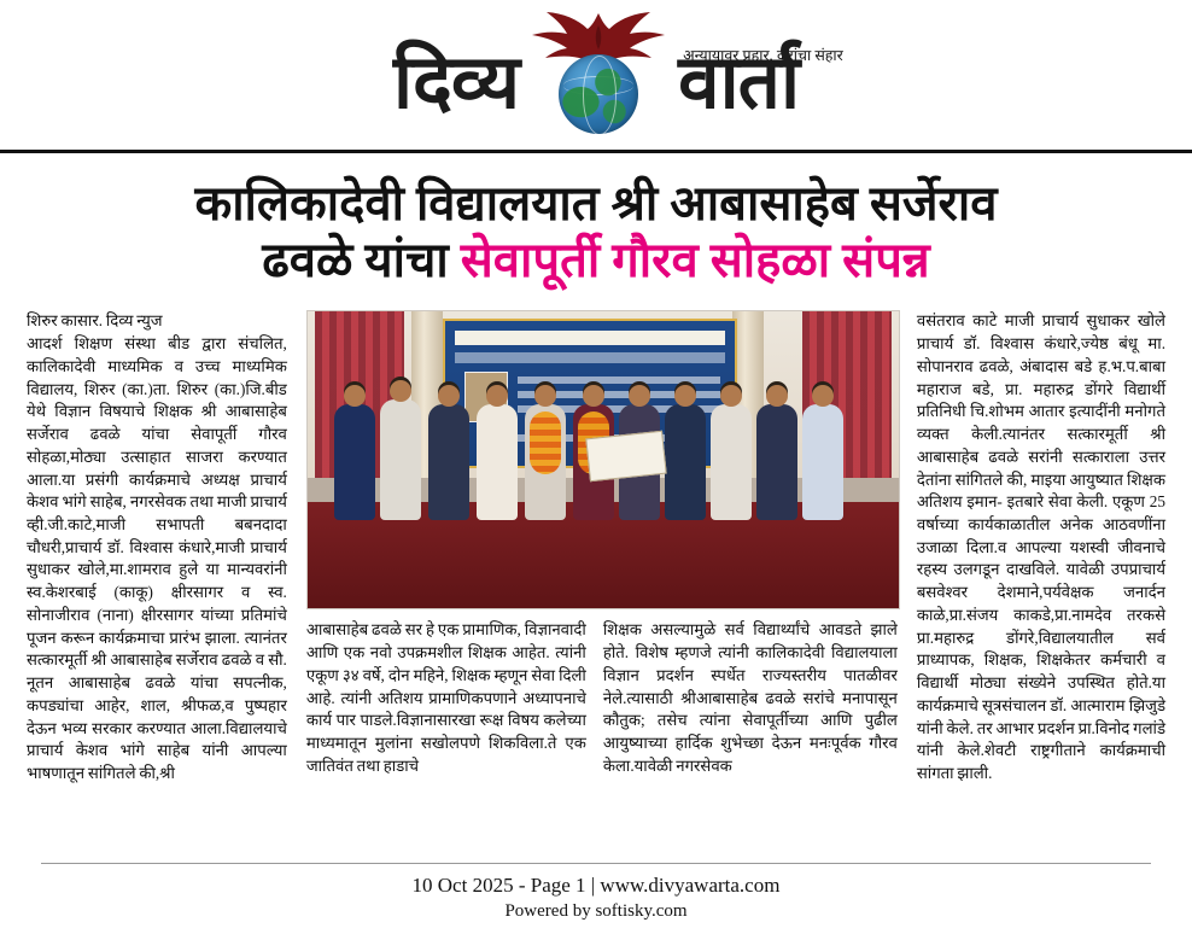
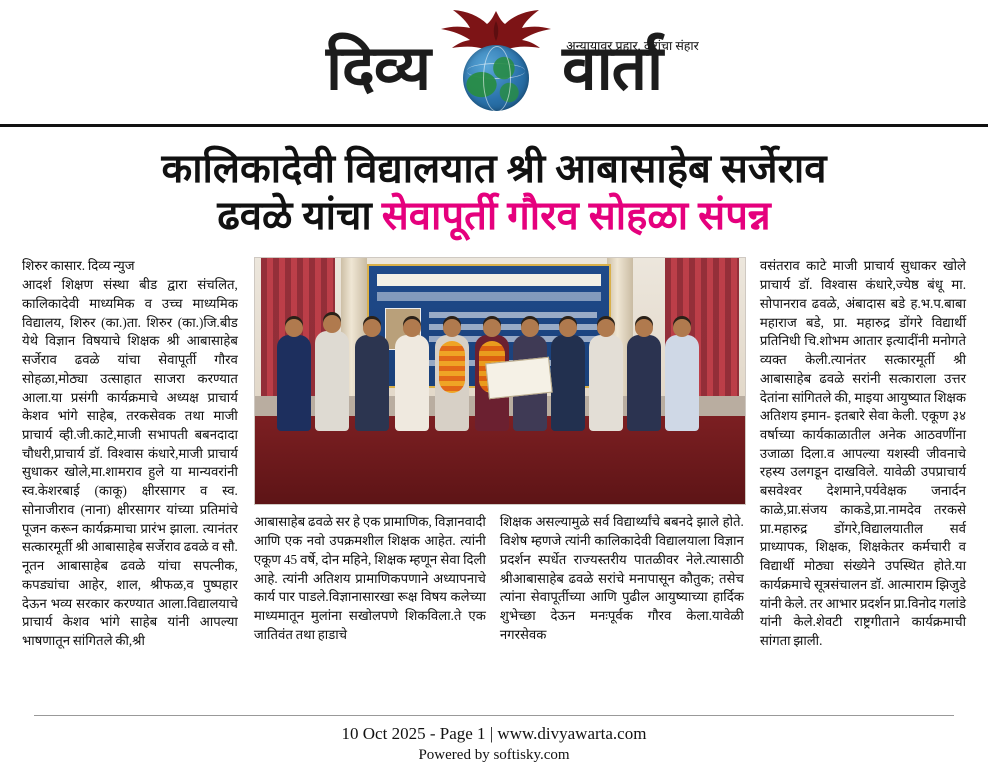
  दिव्य
  अन्यायावर प्रहार, दुष्टांचा संहार
  वार्ता
  कालिकादेवी विद्यालयात श्री आबासाहेब सर्जेराव
  ढवळे यांचा सेवापूर्ती गौरव सोहळा संपन्न
  शिरुर कासार. दिव्य न्युज
- आदर्श शिक्षण संस्था बीड द्वारा संचलित, कालिकादेवी माध्यमिक व उच्च माध्यमिक विद्यालय, शिरुर (का.)ता. शिरुर (का.)जि.बीड येथे विज्ञान विषयाचे शिक्षक श्री आबासाहेब सर्जेराव ढवळे यांचा सेवापूर्ती गौरव सोहळा,मोठ्या उत्साहात साजरा करण्यात आला.या प्रसंगी कार्यक्रमाचे अध्यक्ष प्राचार्य केशव भांगे साहेब, नगरसेवक तथा माजी प्राचार्य व्ही.जी.काटे,माजी सभापती बबनदादा चौधरी,प्राचार्य डॉ. विश्वास कंधारे,माजी प्राचार्य सुधाकर खोले,मा.शामराव हुले या मान्यवरांनी स्व.केशरबाई (काकू) क्षीरसागर व स्व. सोनाजीराव (नाना) क्षीरसागर यांच्या प्रतिमांचे पूजन करून कार्यक्रमाचा प्रारंभ झाला. त्यानंतर सत्कारमूर्ती श्री आबासाहेब सर्जेराव ढवळे व सौ. नूतन आबासाहेब ढवळे यांचा सपत्नीक, कपड्यांचा आहेर, शाल, श्रीफळ,व पुष्पहार देऊन भव्य सरकार करण्यात आला.विद्यालयाचे प्राचार्य केशव भांगे साहेब यांनी आपल्या भाषणातून सांगितले की,श्री
+ आदर्श शिक्षण संस्था बीड द्वारा संचलित, कालिकादेवी माध्यमिक व उच्च माध्यमिक विद्यालय, शिरुर (का.)ता. शिरुर (का.)जि.बीड येथे विज्ञान विषयाचे शिक्षक श्री आबासाहेब सर्जेराव ढवळे यांचा सेवापूर्ती गौरव सोहळा,मोठ्या उत्साहात साजरा करण्यात आला.या प्रसंगी कार्यक्रमाचे अध्यक्ष प्राचार्य केशव भांगे साहेब, तरकसेवक तथा माजी प्राचार्य व्ही.जी.काटे,माजी सभापती बबनदादा चौधरी,प्राचार्य डॉ. विश्वास कंधारे,माजी प्राचार्य सुधाकर खोले,मा.शामराव हुले या मान्यवरांनी स्व.केशरबाई (काकू) क्षीरसागर व स्व. सोनाजीराव (नाना) क्षीरसागर यांच्या प्रतिमांचे पूजन करून कार्यक्रमाचा प्रारंभ झाला. त्यानंतर सत्कारमूर्ती श्री आबासाहेब सर्जेराव ढवळे व सौ. नूतन आबासाहेब ढवळे यांचा सपत्नीक, कपड्यांचा आहेर, शाल, श्रीफळ,व पुष्पहार देऊन भव्य सरकार करण्यात आला.विद्यालयाचे प्राचार्य केशव भांगे साहेब यांनी आपल्या भाषणातून सांगितले की,श्री
- आबासाहेब ढवळे सर हे एक प्रामाणिक, विज्ञानवादी आणि एक नवो उपक्रमशील शिक्षक आहेत. त्यांनी एकूण ३४ वर्षे, दोन महिने, शिक्षक म्हणून सेवा दिली आहे. त्यांनी अतिशय प्रामाणिकपणाने अध्यापनाचे कार्य पार पाडले.विज्ञानासारखा रूक्ष विषय कलेच्या माध्यमातून मुलांना सखोलपणे शिकविला.ते एक जातिवंत तथा हाडाचे
+ आबासाहेब ढवळे सर हे एक प्रामाणिक, विज्ञानवादी आणि एक नवो उपक्रमशील शिक्षक आहेत. त्यांनी एकूण 45 वर्षे, दोन महिने, शिक्षक म्हणून सेवा दिली आहे. त्यांनी अतिशय प्रामाणिकपणाने अध्यापनाचे कार्य पार पाडले.विज्ञानासारखा रूक्ष विषय कलेच्या माध्यमातून मुलांना सखोलपणे शिकविला.ते एक जातिवंत तथा हाडाचे
- शिक्षक असल्यामुळे सर्व विद्यार्थ्यांचे आवडते झाले होते. विशेष म्हणजे त्यांनी कालिकादेवी विद्यालयाला विज्ञान प्रदर्शन स्पर्धेत राज्यस्तरीय पातळीवर नेले.त्यासाठी श्रीआबासाहेब ढवळे सरांचे मनापासून कौतुक; तसेच त्यांना सेवापूर्तीच्या आणि पुढील आयुष्याच्या हार्दिक शुभेच्छा देऊन मनःपूर्वक गौरव केला.यावेळी नगरसेवक
+ शिक्षक असल्यामुळे सर्व विद्यार्थ्यांचे बबनदे झाले होते. विशेष म्हणजे त्यांनी कालिकादेवी विद्यालयाला विज्ञान प्रदर्शन स्पर्धेत राज्यस्तरीय पातळीवर नेले.त्यासाठी श्रीआबासाहेब ढवळे सरांचे मनापासून कौतुक; तसेच त्यांना सेवापूर्तीच्या आणि पुढील आयुष्याच्या हार्दिक शुभेच्छा देऊन मनःपूर्वक गौरव केला.यावेळी नगरसेवक
- वसंतराव काटे माजी प्राचार्य सुधाकर खोले प्राचार्य डॉ. विश्वास कंधारे,ज्येष्ठ बंधू मा. सोपानराव ढवळे, अंबादास बडे ह.भ.प.बाबा महाराज बडे, प्रा. महारुद्र डोंगरे विद्यार्थी प्रतिनिधी चि.शोभम आतार इत्यादींनी मनोगते व्यक्त केली.त्यानंतर सत्कारमूर्ती श्री आबासाहेब ढवळे सरांनी सत्काराला उत्तर देतांना सांगितले की, माइया आयुष्यात शिक्षक अतिशय इमान- इतबारे सेवा केली. एकूण 25 वर्षाच्या कार्यकाळातील अनेक आठवणींना उजाळा दिला.व आपल्या यशस्वी जीवनाचे रहस्य उलगडून दाखविले. यावेळी उपप्राचार्य बसवेश्वर देशमाने,पर्यवेक्षक जनार्दन काळे,प्रा.संजय काकडे,प्रा.नामदेव तरकसे प्रा.महारुद्र डोंगरे,विद्यालयातील सर्व प्राध्यापक, शिक्षक, शिक्षकेतर कर्मचारी व विद्यार्थी मोठ्या संख्येने उपस्थित होते.या कार्यक्रमाचे सूत्रसंचालन डॉ. आत्माराम झिजुडे यांनी केले. तर आभार प्रदर्शन प्रा.विनोद गलांडे यांनी केले.शेवटी राष्ट्रगीताने कार्यक्रमाची सांगता झाली.
+ वसंतराव काटे माजी प्राचार्य सुधाकर खोले प्राचार्य डॉ. विश्वास कंधारे,ज्येष्ठ बंधू मा. सोपानराव ढवळे, अंबादास बडे ह.भ.प.बाबा महाराज बडे, प्रा. महारुद्र डोंगरे विद्यार्थी प्रतिनिधी चि.शोभम आतार इत्यादींनी मनोगते व्यक्त केली.त्यानंतर सत्कारमूर्ती श्री आबासाहेब ढवळे सरांनी सत्काराला उत्तर देतांना सांगितले की, माइया आयुष्यात शिक्षक अतिशय इमान- इतबारे सेवा केली. एकूण ३४ वर्षाच्या कार्यकाळातील अनेक आठवणींना उजाळा दिला.व आपल्या यशस्वी जीवनाचे रहस्य उलगडून दाखविले. यावेळी उपप्राचार्य बसवेश्वर देशमाने,पर्यवेक्षक जनार्दन काळे,प्रा.संजय काकडे,प्रा.नामदेव तरकसे प्रा.महारुद्र डोंगरे,विद्यालयातील सर्व प्राध्यापक, शिक्षक, शिक्षकेतर कर्मचारी व विद्यार्थी मोठ्या संख्येने उपस्थित होते.या कार्यक्रमाचे सूत्रसंचालन डॉ. आत्माराम झिजुडे यांनी केले. तर आभार प्रदर्शन प्रा.विनोद गलांडे यांनी केले.शेवटी राष्ट्रगीताने कार्यक्रमाची सांगता झाली.
  10 Oct 2025 - Page 1 | www.divyawarta.com
  Powered by softisky.com
